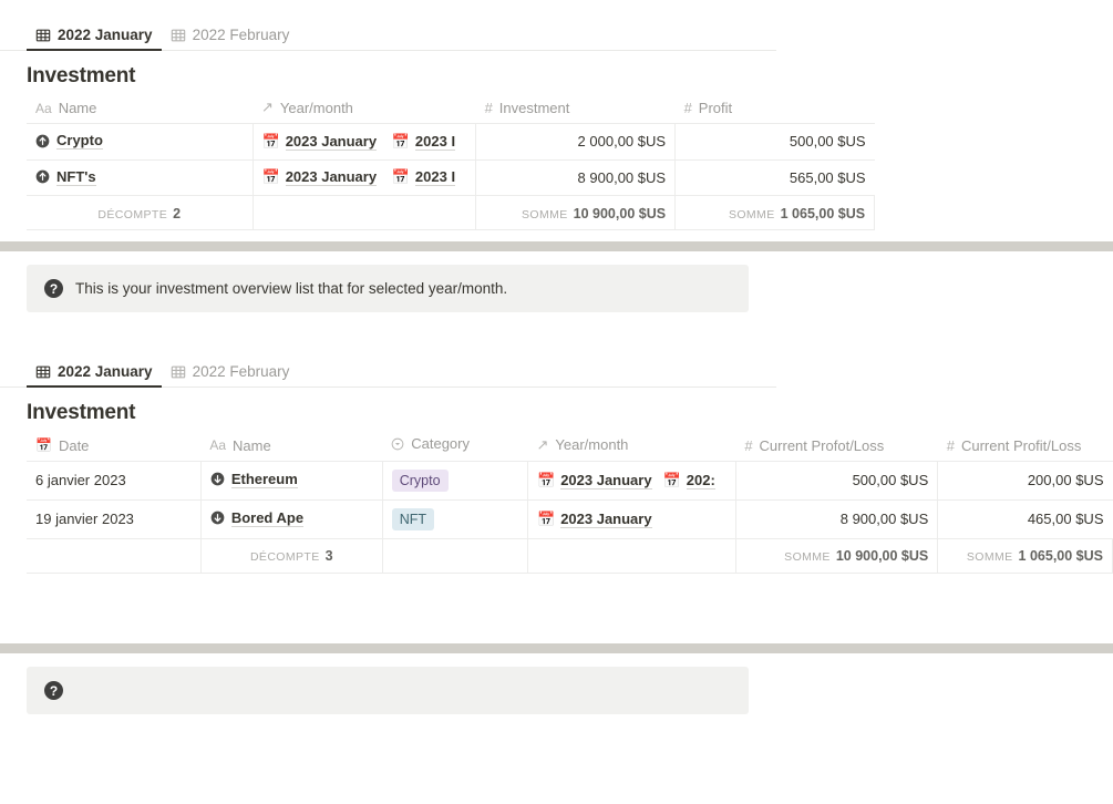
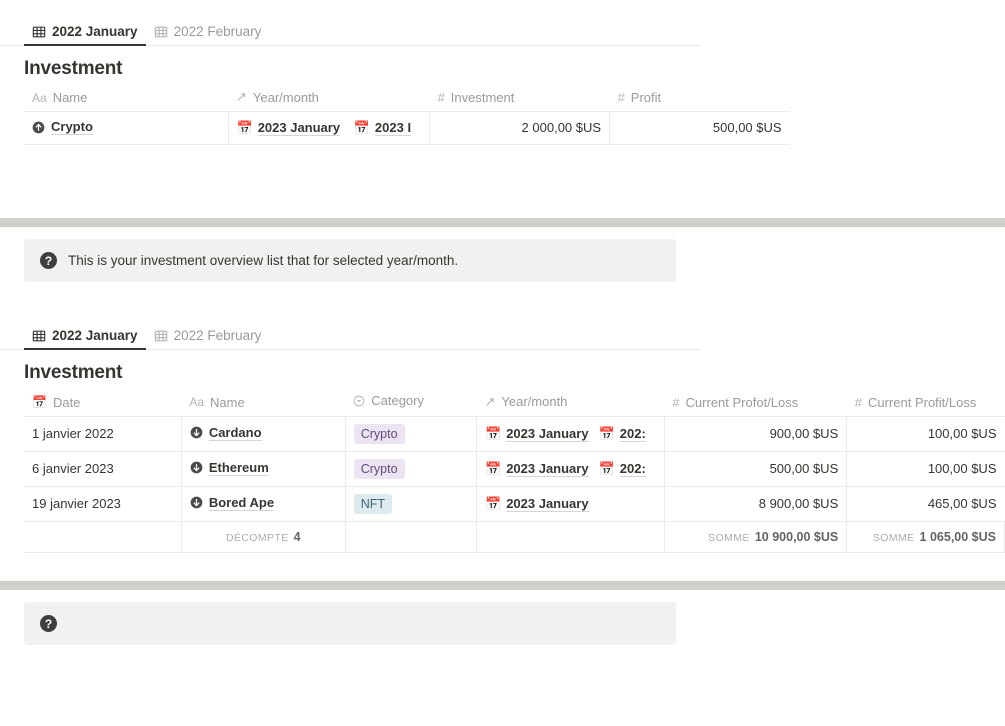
  2022 January
  2022 February
  Investment
  Aa Name	↗ Year/month	# Investment	# Profit
  Crypto	📅 2023 January 📅 2023 I	2 000,00 $US	500,00 $US
- NFT's	📅 2023 January 📅 2023 I	8 900,00 $US	565,00 $US
- DÉCOMPTE 2		SOMME 10 900,00 $US	SOMME 1 065,00 $US
  ?
  This is your investment overview list that for selected year/month.
  2022 January
  2022 February
  Investment
  📅 Date	Aa Name	Category	↗ Year/month	# Current Profot/Loss	# Current Profit/Loss
+ 1 janvier 2022	Cardano	Crypto	📅 2023 January 📅 202:	900,00 $US	100,00 $US
- 6 janvier 2023	Ethereum	Crypto	📅 2023 January 📅 202:	500,00 $US	200,00 $US
+ 6 janvier 2023	Ethereum	Crypto	📅 2023 January 📅 202:	500,00 $US	100,00 $US
  19 janvier 2023	Bored Ape	NFT	📅 2023 January	8 900,00 $US	465,00 $US
- 	DÉCOMPTE 3			SOMME 10 900,00 $US	SOMME 1 065,00 $US
+ 	DÉCOMPTE 4			SOMME 10 900,00 $US	SOMME 1 065,00 $US
  ?
